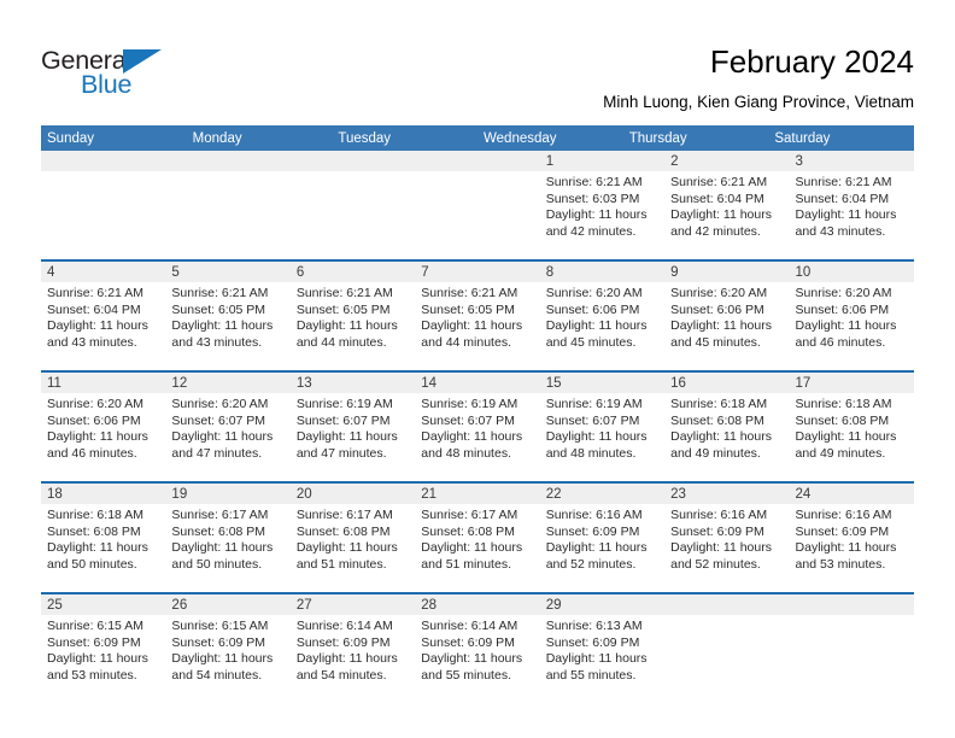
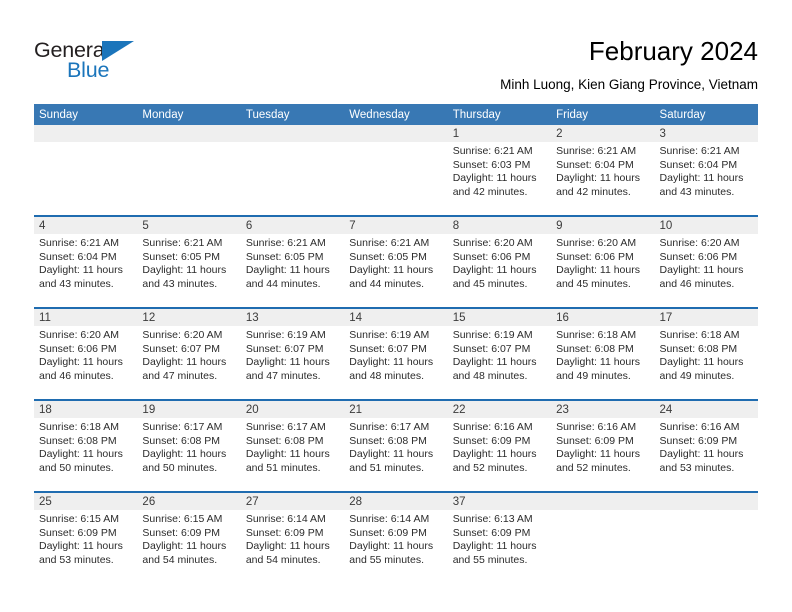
  General
  Blue
  February 2024
  Minh Luong, Kien Giang Province, Vietnam
  Sunday
  Monday
  Tuesday
  Wednesday
  Thursday
+ Friday
  Saturday
  1
  2
  3
  Sunrise: 6:21 AM
  Sunset: 6:03 PM
  Daylight: 11 hours
  and 42 minutes.
  Sunrise: 6:21 AM
  Sunset: 6:04 PM
  Daylight: 11 hours
  and 42 minutes.
  Sunrise: 6:21 AM
  Sunset: 6:04 PM
  Daylight: 11 hours
  and 43 minutes.
  4
  5
  6
  7
  8
  9
  10
  Sunrise: 6:21 AM
  Sunset: 6:04 PM
  Daylight: 11 hours
  and 43 minutes.
  Sunrise: 6:21 AM
  Sunset: 6:05 PM
  Daylight: 11 hours
  and 43 minutes.
  Sunrise: 6:21 AM
  Sunset: 6:05 PM
  Daylight: 11 hours
  and 44 minutes.
  Sunrise: 6:21 AM
  Sunset: 6:05 PM
  Daylight: 11 hours
  and 44 minutes.
  Sunrise: 6:20 AM
  Sunset: 6:06 PM
  Daylight: 11 hours
  and 45 minutes.
  Sunrise: 6:20 AM
  Sunset: 6:06 PM
  Daylight: 11 hours
  and 45 minutes.
  Sunrise: 6:20 AM
  Sunset: 6:06 PM
  Daylight: 11 hours
  and 46 minutes.
  11
  12
  13
  14
  15
  16
  17
  Sunrise: 6:20 AM
  Sunset: 6:06 PM
  Daylight: 11 hours
  and 46 minutes.
  Sunrise: 6:20 AM
  Sunset: 6:07 PM
  Daylight: 11 hours
  and 47 minutes.
  Sunrise: 6:19 AM
  Sunset: 6:07 PM
  Daylight: 11 hours
  and 47 minutes.
  Sunrise: 6:19 AM
  Sunset: 6:07 PM
  Daylight: 11 hours
  and 48 minutes.
  Sunrise: 6:19 AM
  Sunset: 6:07 PM
  Daylight: 11 hours
  and 48 minutes.
  Sunrise: 6:18 AM
  Sunset: 6:08 PM
  Daylight: 11 hours
  and 49 minutes.
  Sunrise: 6:18 AM
  Sunset: 6:08 PM
  Daylight: 11 hours
  and 49 minutes.
  18
  19
  20
  21
  22
  23
  24
  Sunrise: 6:18 AM
  Sunset: 6:08 PM
  Daylight: 11 hours
  and 50 minutes.
  Sunrise: 6:17 AM
  Sunset: 6:08 PM
  Daylight: 11 hours
  and 50 minutes.
  Sunrise: 6:17 AM
  Sunset: 6:08 PM
  Daylight: 11 hours
  and 51 minutes.
  Sunrise: 6:17 AM
  Sunset: 6:08 PM
  Daylight: 11 hours
  and 51 minutes.
  Sunrise: 6:16 AM
  Sunset: 6:09 PM
  Daylight: 11 hours
  and 52 minutes.
  Sunrise: 6:16 AM
  Sunset: 6:09 PM
  Daylight: 11 hours
  and 52 minutes.
  Sunrise: 6:16 AM
  Sunset: 6:09 PM
  Daylight: 11 hours
  and 53 minutes.
  25
  26
  27
  28
- 29
+ 37
  Sunrise: 6:15 AM
  Sunset: 6:09 PM
  Daylight: 11 hours
  and 53 minutes.
  Sunrise: 6:15 AM
  Sunset: 6:09 PM
  Daylight: 11 hours
  and 54 minutes.
  Sunrise: 6:14 AM
  Sunset: 6:09 PM
  Daylight: 11 hours
  and 54 minutes.
  Sunrise: 6:14 AM
  Sunset: 6:09 PM
  Daylight: 11 hours
  and 55 minutes.
  Sunrise: 6:13 AM
  Sunset: 6:09 PM
  Daylight: 11 hours
  and 55 minutes.
